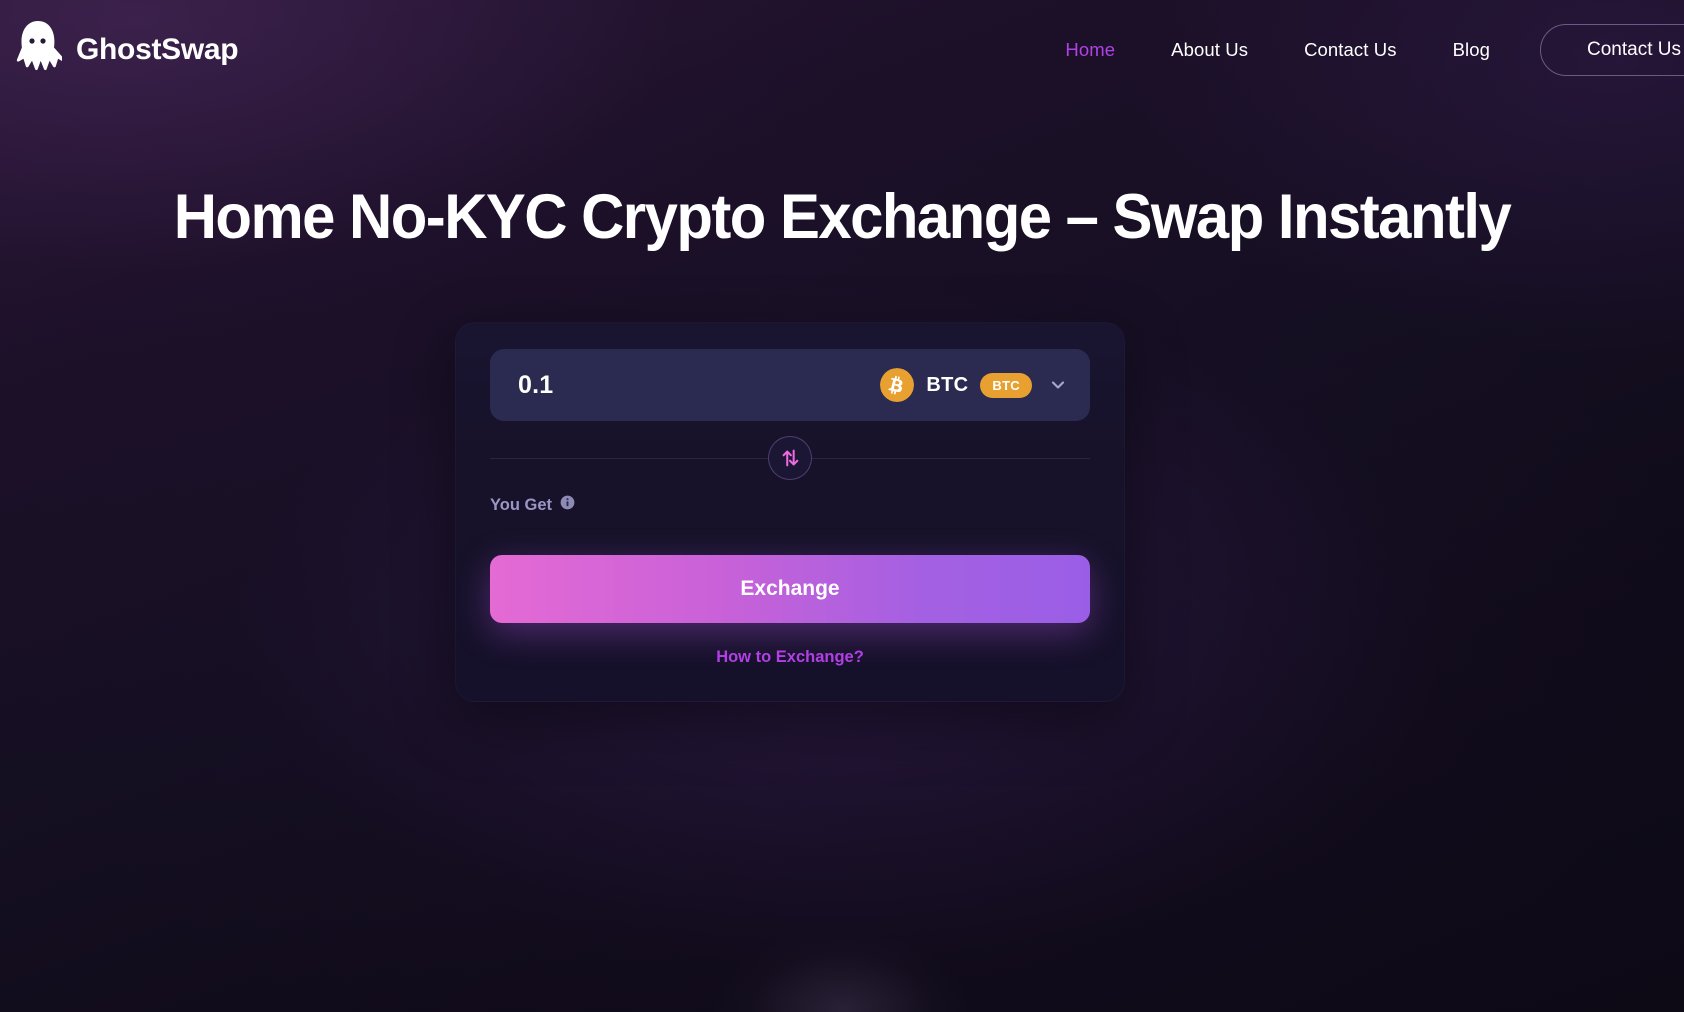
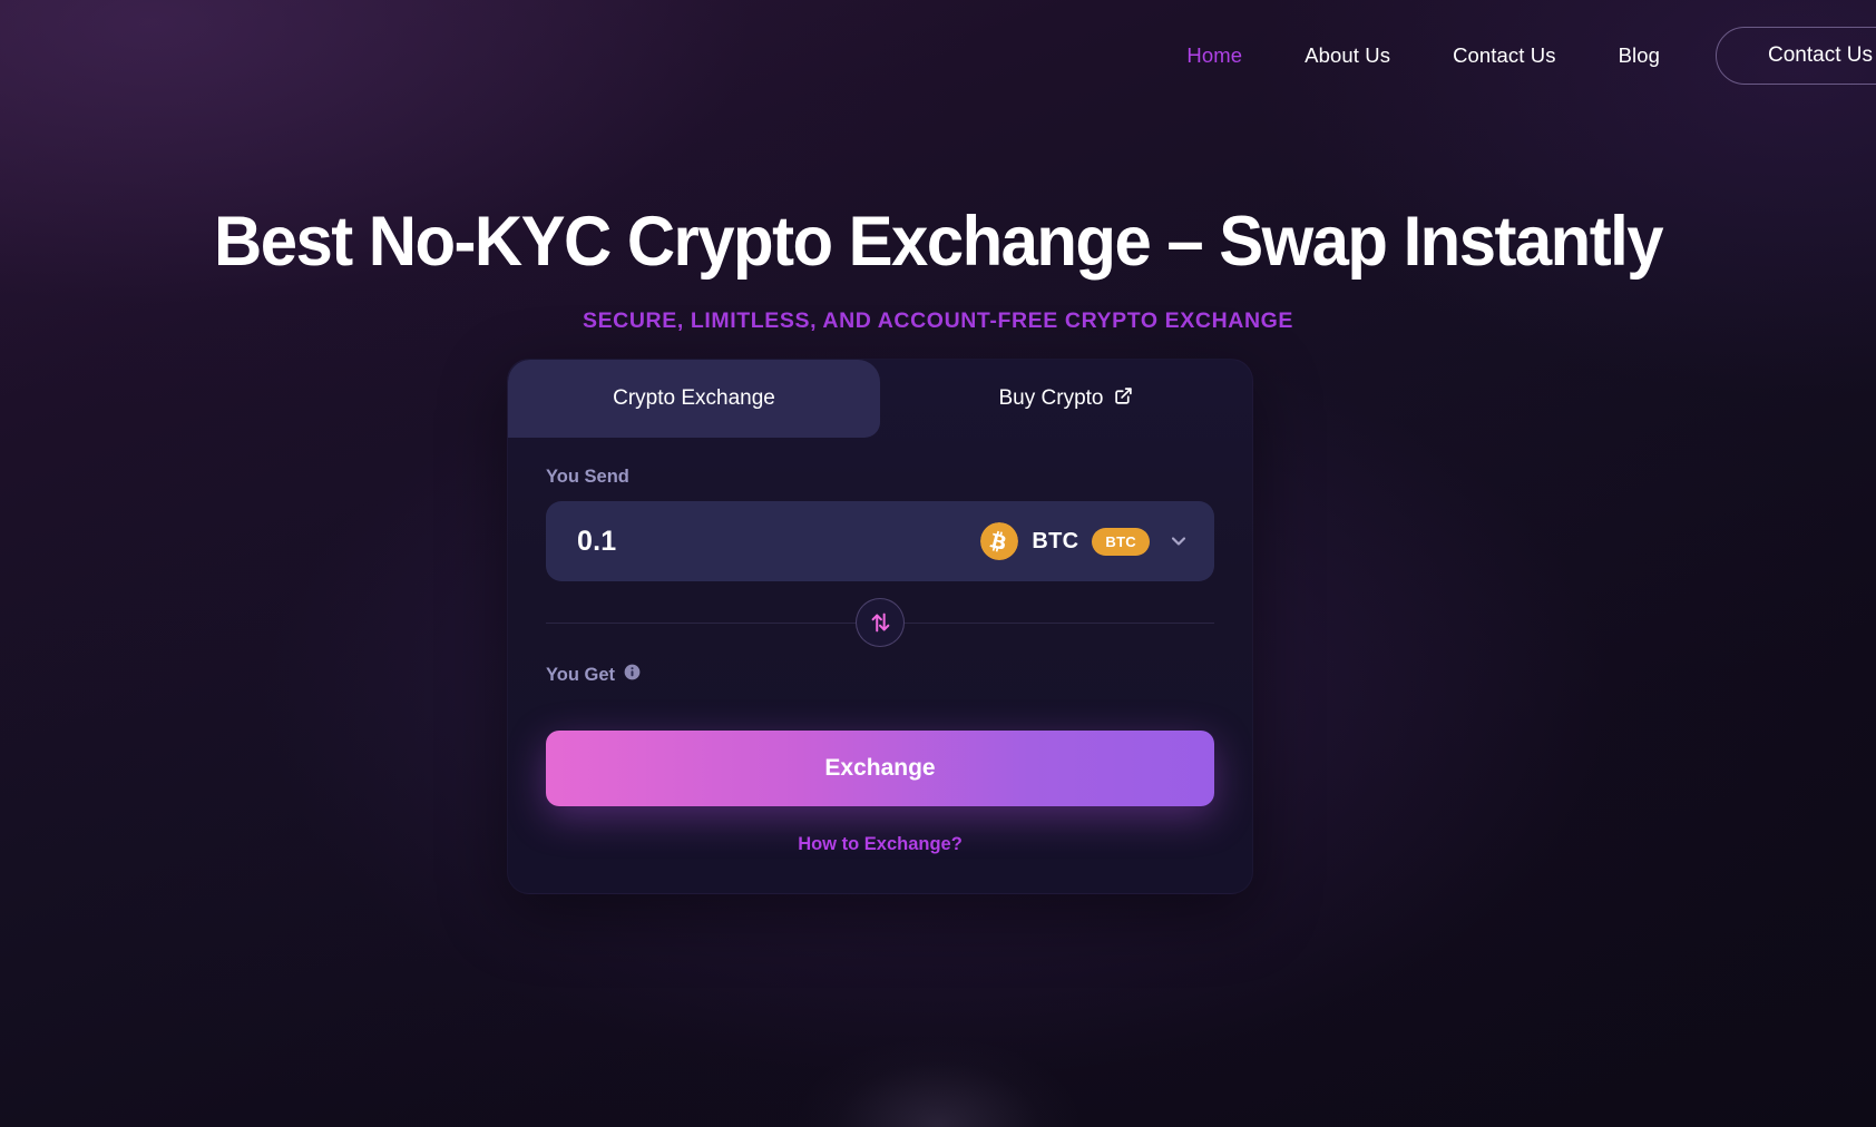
- GhostSwap
  Home
  About Us
  Contact Us
  Blog
  Contact Us
- Home No-KYC Crypto Exchange – Swap Instantly
+ Best No-KYC Crypto Exchange – Swap Instantly
+ SECURE, LIMITLESS, AND ACCOUNT-FREE CRYPTO EXCHANGE
+ Crypto Exchange
+ Buy Crypto
+ You Send
  0.1
  BTC
  BTC
  You Get
  Exchange
  How to Exchange?
